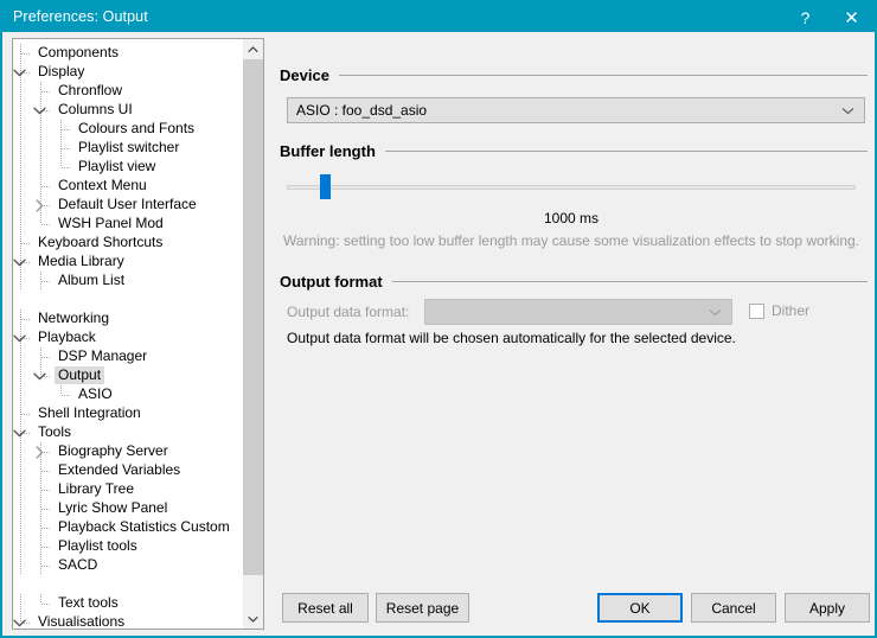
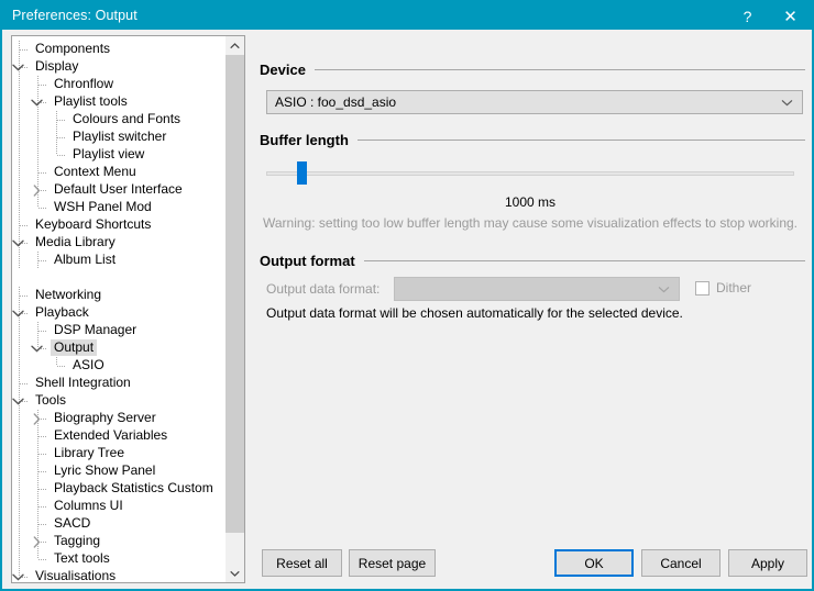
  Preferences: Output
  ?
  ✕
  Components
  Display
  Chronflow
- Columns UI
+ Playlist tools
  Colours and Fonts
  Playlist switcher
  Playlist view
  Context Menu
  Default User Interface
  WSH Panel Mod
  Keyboard Shortcuts
  Media Library
  Album List
  Networking
  Playback
  DSP Manager
  Output
  ASIO
  Shell Integration
  Tools
  Biography Server
  Extended Variables
  Library Tree
  Lyric Show Panel
  Playback Statistics Custom
- Playlist tools
+ Columns UI
  SACD
+ Tagging
  Text tools
  Visualisations
  Device
  ASIO : foo_dsd_asio
  Buffer length
  1000 ms
  Warning: setting too low buffer length may cause some visualization effects to stop working.
  Output format
  Output data format:
  Dither
  Output data format will be chosen automatically for the selected device.
  Reset all
  Reset page
  OK
  Cancel
  Apply
